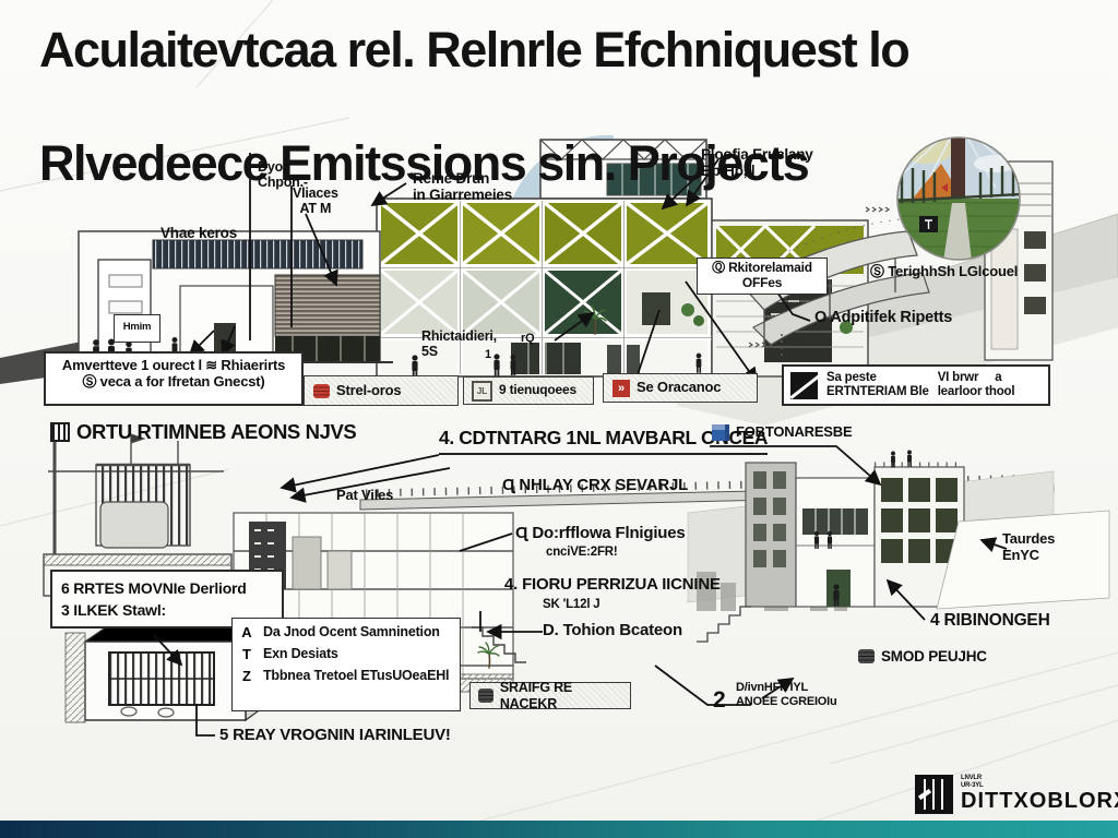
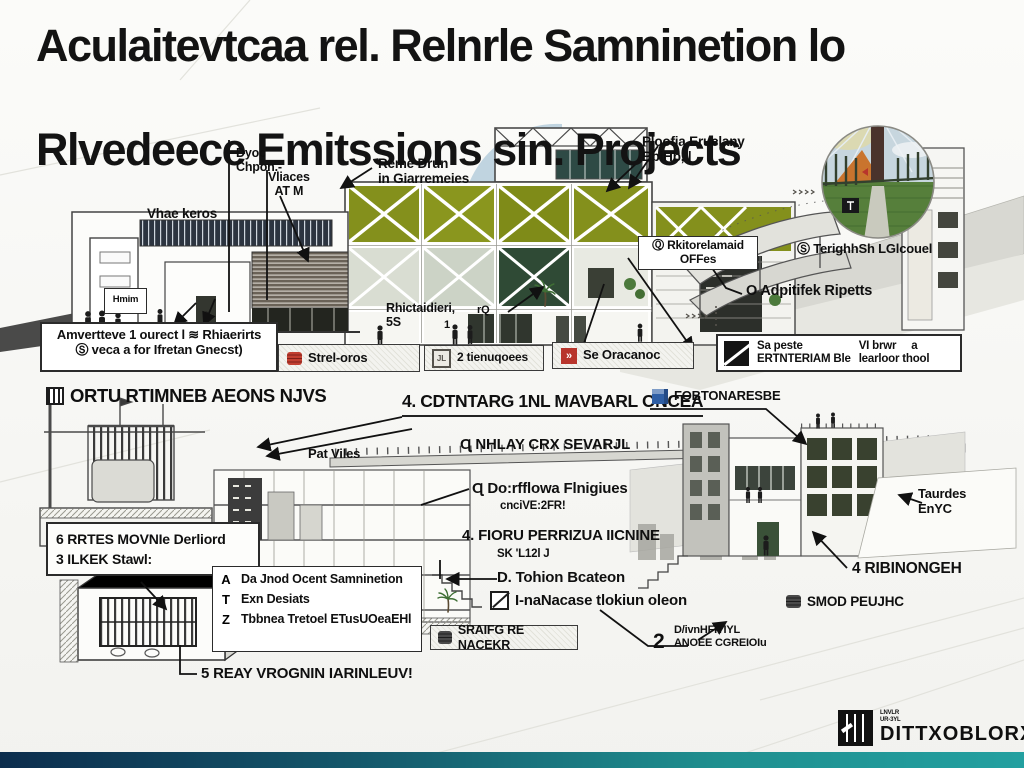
- Aculaitevtcaa rel. Relnrle Efchniquest lo
+ Aculaitevtcaa rel. Relnrle Samninetion lo
  Rlvedeece Emitssions sin. Projects
  Dyoc
  Chpon.-
  Vliaces
  AT M
  Vhae keros
  Reme Drun
  in Giarremeies
  Ploofia Eruclany
  BbiHb, |
  Hmim
  Rhictaidieri,
  5S
  rQ
  1
  Ⓠ Rkitorelamaid
  OFFes
  O Adpitifek Ripetts
  Ⓢ TerighhSh LGlcouel
  Amvertteve 1 ourect l ≋ Rhiaerirts
  Ⓢ veca a for Ifretan Gnecst)
  Strel-oros
  JL
- 9 tienuqoees
+ 2 tienuqoees
  »
  Se Oracanoc
  Sa peste
  ERTNTERIAM Ble
  VI brwr a
  learloor thool
  ORTU RTIMNEB AEONS NJVS
  4. CDTNTARG 1NL MAVBARL OCEA
  FOBTONARESBE
  Pat Viles
  Ɋ NHLAY CRX SEVARJL
  Ɋ Do:rfflowa Flnigiues
  cnciVE:2FR!
  4. FIORU PERRIZUA IICNINE
  SK 'L12l J
  6 RRTES MOVNIe Derliord
  3 ILKEK Stawl:
  A
  Da Jnod Ocent Samninetion
  T
  Exn Desiats
  Z
  Tbbnea Tretoel ETusUOeaEHl
  5 REAY VROGNIN IARINLEUV!
  D. Tohion Bcateon
+ I-naNacase tlokiun oleon
  SRAIFG RE NACEKR
  2
  D/ivnHFITIYL
  ANOEE CGREIOIu
  Taurdes
  EnYC
  4 RIBINONGEH
  SMOD PEUJHC
  DITTXOBLOR
